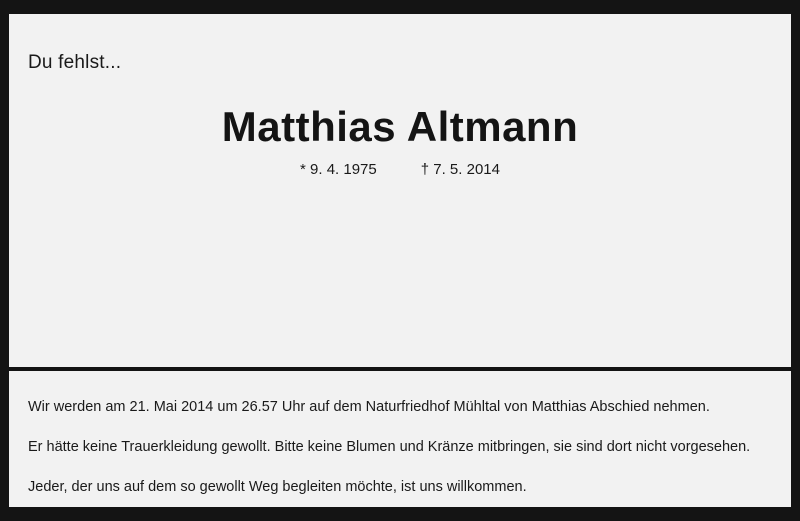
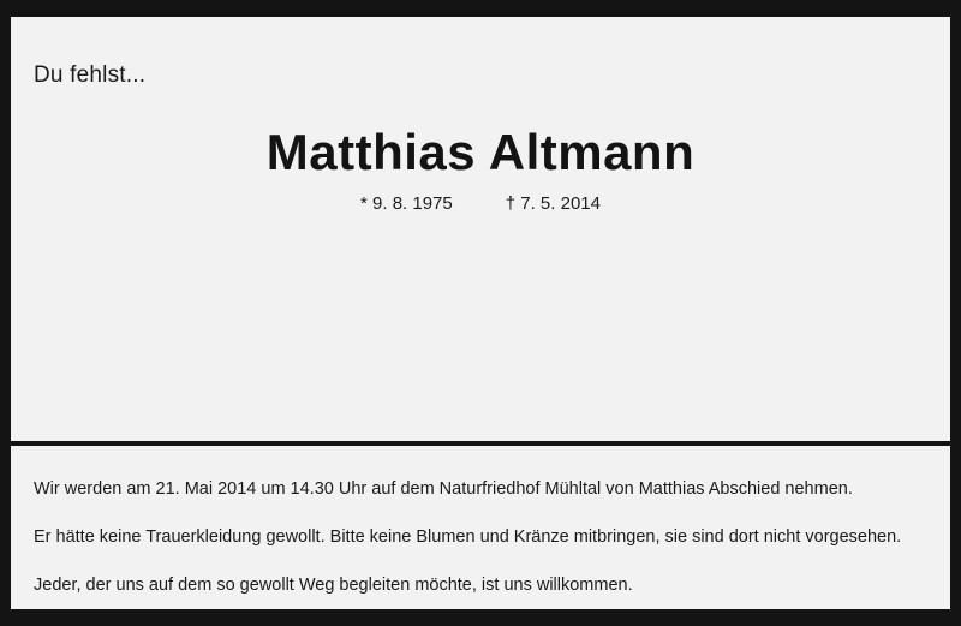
  Du fehlst...
  Matthias Altmann
- * 9. 4. 1975 † 7. 5. 2014
+ * 9. 8. 1975 † 7. 5. 2014
- Wir werden am 21. Mai 2014 um 26.57 Uhr auf dem Naturfriedhof Mühltal von Matthias Abschied nehmen.
+ Wir werden am 21. Mai 2014 um 14.30 Uhr auf dem Naturfriedhof Mühltal von Matthias Abschied nehmen.
  Er hätte keine Trauerkleidung gewollt. Bitte keine Blumen und Kränze mitbringen, sie sind dort nicht vorgesehen.
  Jeder, der uns auf dem so gewollt Weg begleiten möchte, ist uns willkommen.
